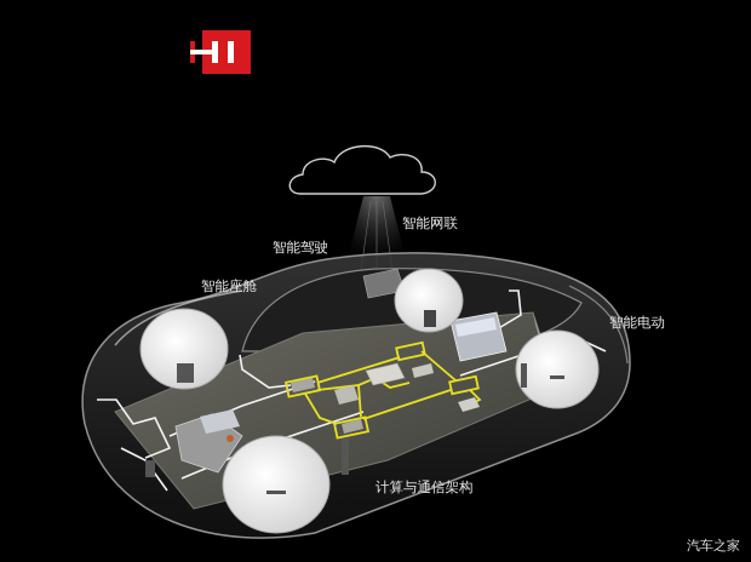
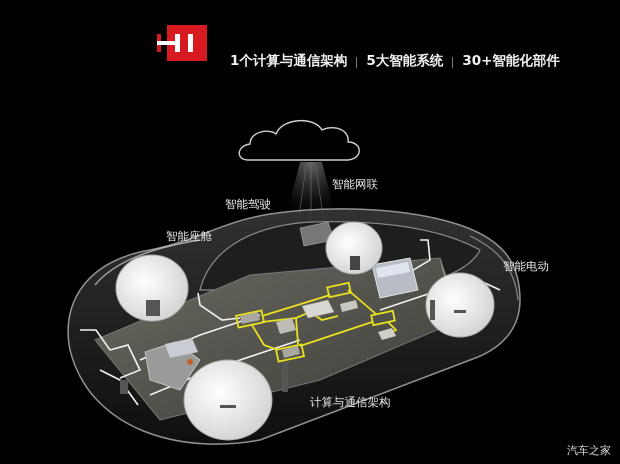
+ 1个计算与通信架构
+ 5大智能系统
+ 30+智能化部件
  智能网联
  智能驾驶
  智能座舱
  智能电动
  计算与通信架构
  汽车之家
